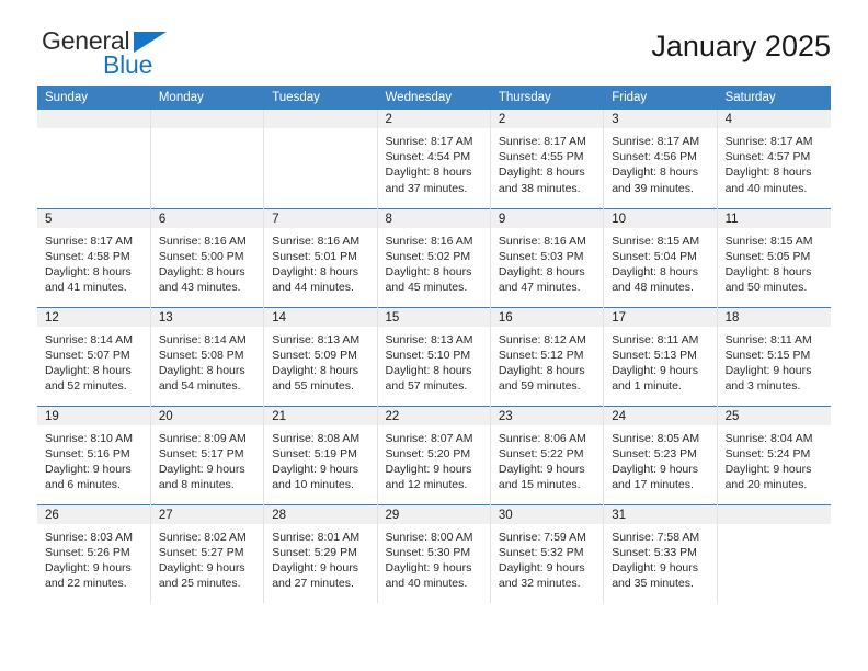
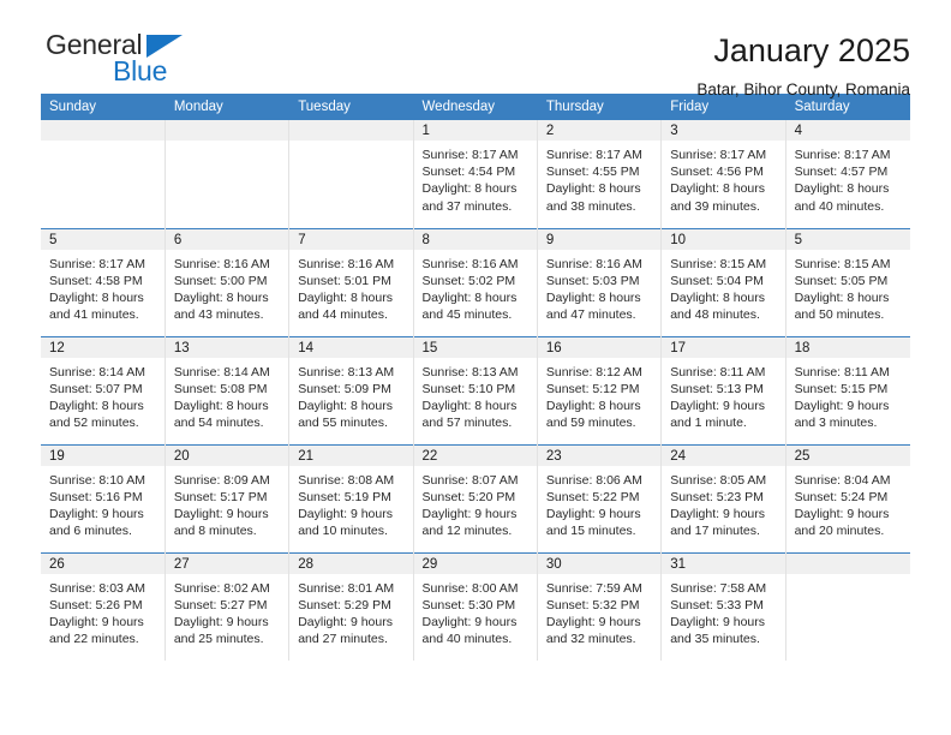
  General
  Blue
  January 2025
+ Batar, Bihor County, Romania
  Sunday	Monday	Tuesday	Wednesday	Thursday	Friday	Saturday
- 			2Sunrise: 8:17 AMSunset: 4:54 PMDaylight: 8 hoursand 37 minutes.	2Sunrise: 8:17 AMSunset: 4:55 PMDaylight: 8 hoursand 38 minutes.	3Sunrise: 8:17 AMSunset: 4:56 PMDaylight: 8 hoursand 39 minutes.	4Sunrise: 8:17 AMSunset: 4:57 PMDaylight: 8 hoursand 40 minutes.
+ 			1Sunrise: 8:17 AMSunset: 4:54 PMDaylight: 8 hoursand 37 minutes.	2Sunrise: 8:17 AMSunset: 4:55 PMDaylight: 8 hoursand 38 minutes.	3Sunrise: 8:17 AMSunset: 4:56 PMDaylight: 8 hoursand 39 minutes.	4Sunrise: 8:17 AMSunset: 4:57 PMDaylight: 8 hoursand 40 minutes.
- 5Sunrise: 8:17 AMSunset: 4:58 PMDaylight: 8 hoursand 41 minutes.	6Sunrise: 8:16 AMSunset: 5:00 PMDaylight: 8 hoursand 43 minutes.	7Sunrise: 8:16 AMSunset: 5:01 PMDaylight: 8 hoursand 44 minutes.	8Sunrise: 8:16 AMSunset: 5:02 PMDaylight: 8 hoursand 45 minutes.	9Sunrise: 8:16 AMSunset: 5:03 PMDaylight: 8 hoursand 47 minutes.	10Sunrise: 8:15 AMSunset: 5:04 PMDaylight: 8 hoursand 48 minutes.	11Sunrise: 8:15 AMSunset: 5:05 PMDaylight: 8 hoursand 50 minutes.
+ 5Sunrise: 8:17 AMSunset: 4:58 PMDaylight: 8 hoursand 41 minutes.	6Sunrise: 8:16 AMSunset: 5:00 PMDaylight: 8 hoursand 43 minutes.	7Sunrise: 8:16 AMSunset: 5:01 PMDaylight: 8 hoursand 44 minutes.	8Sunrise: 8:16 AMSunset: 5:02 PMDaylight: 8 hoursand 45 minutes.	9Sunrise: 8:16 AMSunset: 5:03 PMDaylight: 8 hoursand 47 minutes.	10Sunrise: 8:15 AMSunset: 5:04 PMDaylight: 8 hoursand 48 minutes.	5Sunrise: 8:15 AMSunset: 5:05 PMDaylight: 8 hoursand 50 minutes.
  12Sunrise: 8:14 AMSunset: 5:07 PMDaylight: 8 hoursand 52 minutes.	13Sunrise: 8:14 AMSunset: 5:08 PMDaylight: 8 hoursand 54 minutes.	14Sunrise: 8:13 AMSunset: 5:09 PMDaylight: 8 hoursand 55 minutes.	15Sunrise: 8:13 AMSunset: 5:10 PMDaylight: 8 hoursand 57 minutes.	16Sunrise: 8:12 AMSunset: 5:12 PMDaylight: 8 hoursand 59 minutes.	17Sunrise: 8:11 AMSunset: 5:13 PMDaylight: 9 hoursand 1 minute.	18Sunrise: 8:11 AMSunset: 5:15 PMDaylight: 9 hoursand 3 minutes.
  19Sunrise: 8:10 AMSunset: 5:16 PMDaylight: 9 hoursand 6 minutes.	20Sunrise: 8:09 AMSunset: 5:17 PMDaylight: 9 hoursand 8 minutes.	21Sunrise: 8:08 AMSunset: 5:19 PMDaylight: 9 hoursand 10 minutes.	22Sunrise: 8:07 AMSunset: 5:20 PMDaylight: 9 hoursand 12 minutes.	23Sunrise: 8:06 AMSunset: 5:22 PMDaylight: 9 hoursand 15 minutes.	24Sunrise: 8:05 AMSunset: 5:23 PMDaylight: 9 hoursand 17 minutes.	25Sunrise: 8:04 AMSunset: 5:24 PMDaylight: 9 hoursand 20 minutes.
  26Sunrise: 8:03 AMSunset: 5:26 PMDaylight: 9 hoursand 22 minutes.	27Sunrise: 8:02 AMSunset: 5:27 PMDaylight: 9 hoursand 25 minutes.	28Sunrise: 8:01 AMSunset: 5:29 PMDaylight: 9 hoursand 27 minutes.	29Sunrise: 8:00 AMSunset: 5:30 PMDaylight: 9 hoursand 40 minutes.	30Sunrise: 7:59 AMSunset: 5:32 PMDaylight: 9 hoursand 32 minutes.	31Sunrise: 7:58 AMSunset: 5:33 PMDaylight: 9 hoursand 35 minutes.
